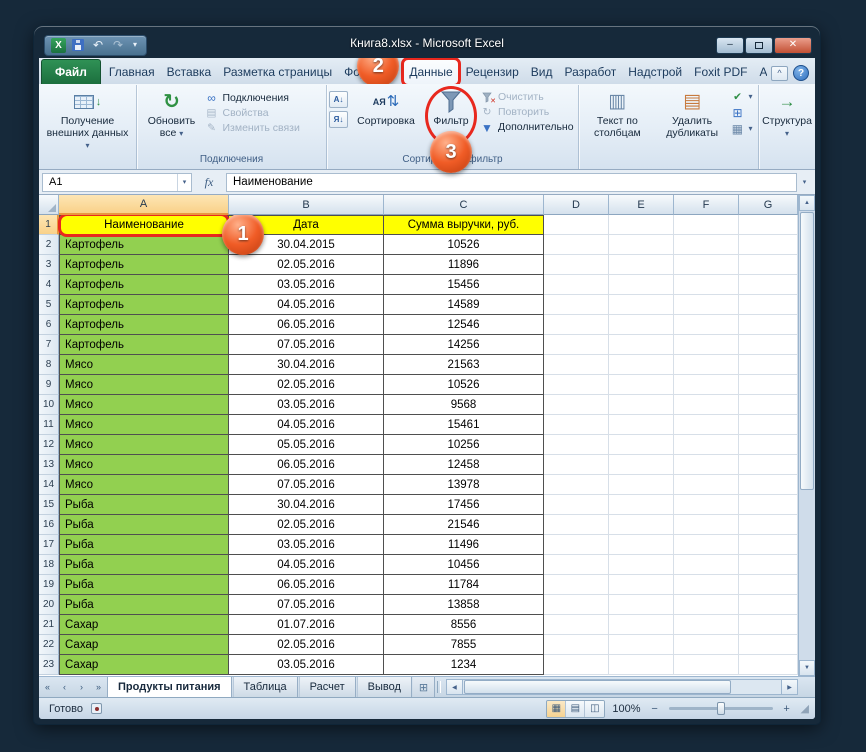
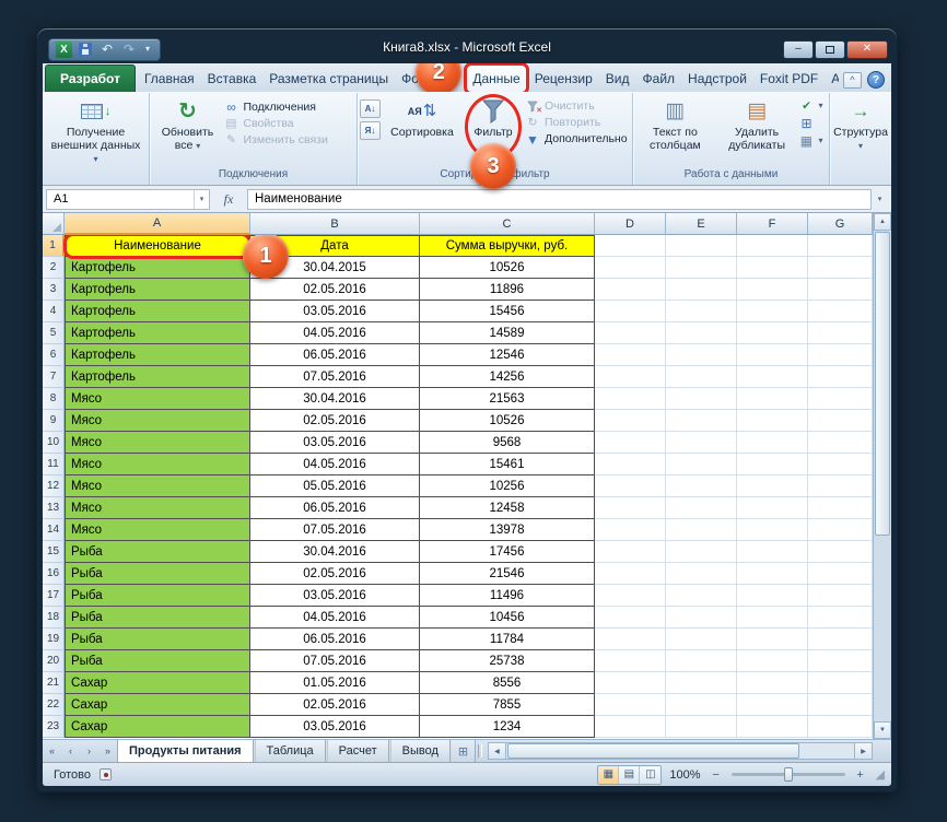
  X
  ↶
  ↷
  ▾
  Книга8.xlsx - Microsoft Excel
  –
  ✕
- Файл
+ Разработ
  Главная
  Вставка
  Разметка страницы
  Данные
  2
  Рецензир
  Вид
- Разработ
+ Файл
  Надстрой
  Foxit PDF
  ^
  ?
  ↓
  Получение внешних данных ▾
  ↻
  Обновить все ▾
  ∞
  Подключения
  ▤
  Свойства
  ✎
  Изменить связи
  Подключения
  А↓
  Я↓
  АЯ
  ⇅
  Сортировка
  Фильтр
  3
  Очистить
  ↻
  Повторить
  ▼
  Дополнительно
  ▥
  Текст по столбцам
  ▤
  Удалить дубликаты
  ✔
  ▾
  ⊞
  ▦
  ▾
+ Работа с данными
  →
  Структура ▾
  A1
  fx
  Наименование
  A
  B
  C
  D
  E
  F
  G
  1
  Наименование
  1
  Дата
  Сумма выручки, руб.
  2
  Картофель
  30.04.2015
  10526
  3
  Картофель
  02.05.2016
  11896
  4
  Картофель
  03.05.2016
  15456
  5
  Картофель
  04.05.2016
  14589
  6
  Картофель
  06.05.2016
  12546
  7
  Картофель
  07.05.2016
  14256
  8
  Мясо
  30.04.2016
  21563
  9
  Мясо
  02.05.2016
  10526
  10
  Мясо
  03.05.2016
  9568
  11
  Мясо
  04.05.2016
  15461
  12
  Мясо
  05.05.2016
  10256
  13
  Мясо
  06.05.2016
  12458
  14
  Мясо
  07.05.2016
  13978
  15
  Рыба
  30.04.2016
  17456
  16
  Рыба
  02.05.2016
  21546
  17
  Рыба
  03.05.2016
  11496
  18
  Рыба
  04.05.2016
  10456
  19
  Рыба
  06.05.2016
  11784
  20
  Рыба
  07.05.2016
- 13858
+ 25738
  21
  Сахар
- 01.07.2016
+ 01.05.2016
  8556
  22
  Сахар
  02.05.2016
  7855
  23
  Сахар
  03.05.2016
  1234
  «
  ‹
  ›
  »
  Продукты питания
  Таблица
  Расчет
  Вывод
  ⊞
  Готово
  ▦
  ▤
  ◫
  100%
  −
  +
  ◢
